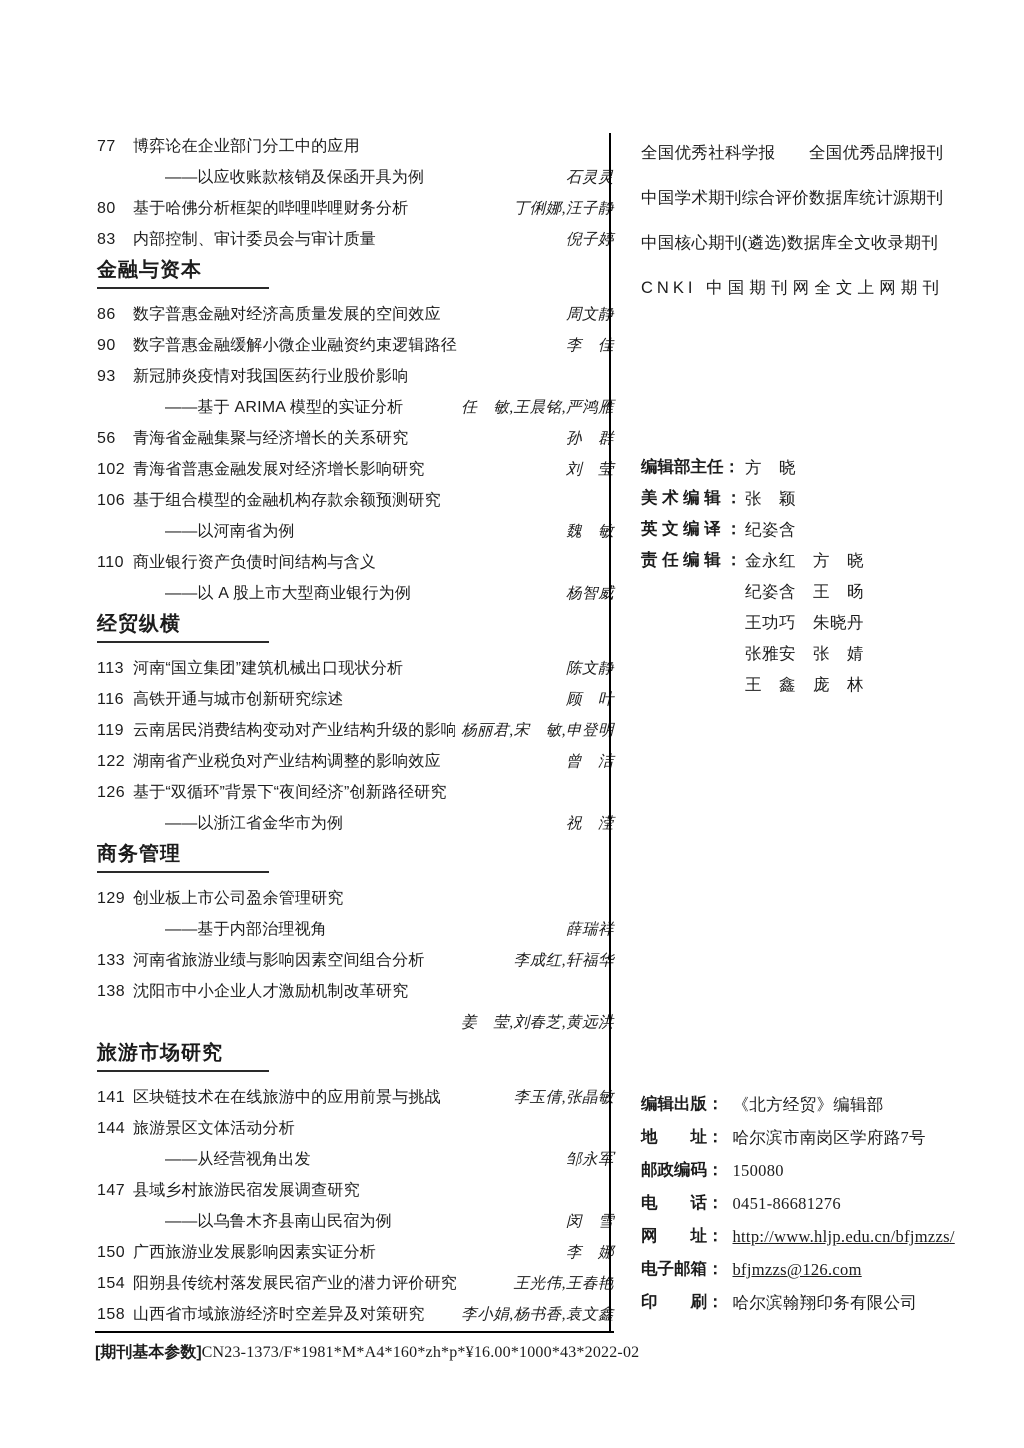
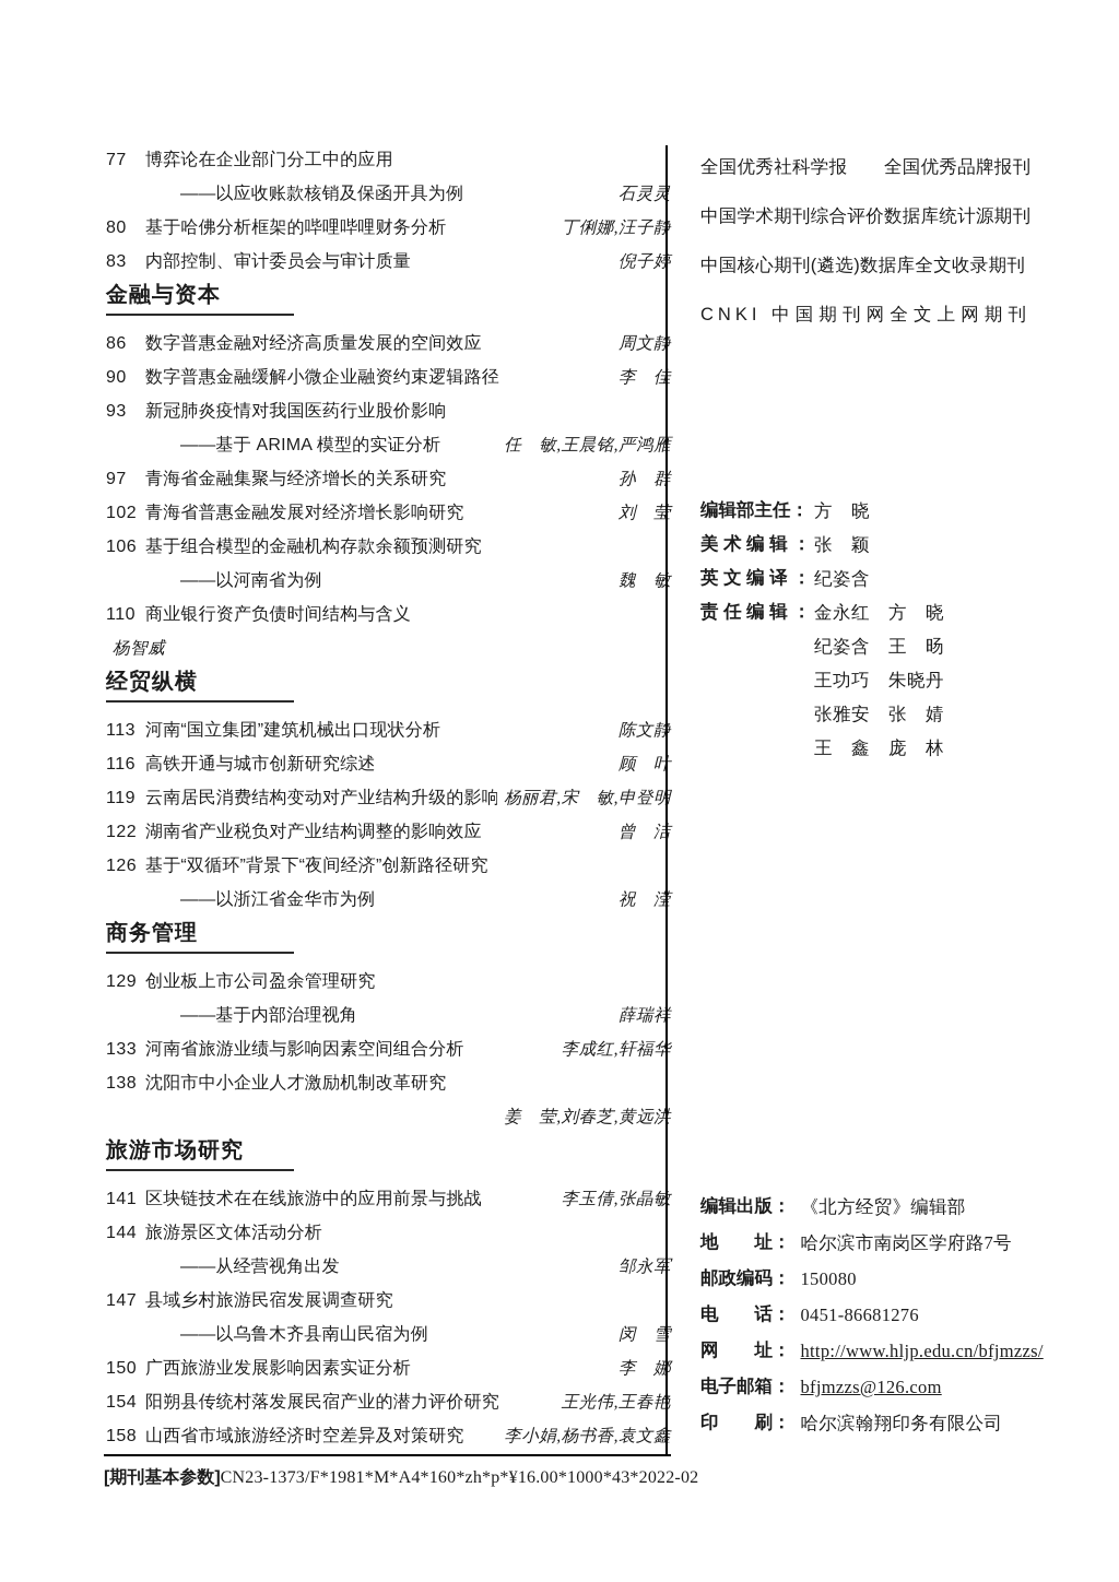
  77
  博弈论在企业部门分工中的应用
  ——以应收账款核销及保函开具为例
  石灵灵
  80
  基于哈佛分析框架的哔哩哔哩财务分析
  丁俐娜,汪子静
  83
  内部控制、审计委员会与审计质量
  倪子婷
  金融与资本
  86
  数字普惠金融对经济高质量发展的空间效应
  周文静
  90
  数字普惠金融缓解小微企业融资约束逻辑路径
  李 佳
  93
  新冠肺炎疫情对我国医药行业股价影响
  ——基于 ARIMA 模型的实证分析
  任 敏,王晨铭,严鸿雁
- 56
+ 97
  青海省金融集聚与经济增长的关系研究
  孙 群
  102
  青海省普惠金融发展对经济增长影响研究
  刘 莹
  106
  基于组合模型的金融机构存款余额预测研究
  ——以河南省为例
  魏 敏
  110
  商业银行资产负债时间结构与含义
- ——以 A 股上市大型商业银行为例
  杨智威
  经贸纵横
  113
  河南“国立集团”建筑机械出口现状分析
  陈文静
  116
  高铁开通与城市创新研究综述
  顾 叶
  119
  云南居民消费结构变动对产业结构升级的影响
  杨丽君,宋 敏,申登明
  122
  湖南省产业税负对产业结构调整的影响效应
  曾 洁
  126
  基于“双循环”背景下“夜间经济”创新路径研究
  ——以浙江省金华市为例
  祝 滢
  商务管理
  129
  创业板上市公司盈余管理研究
  ——基于内部治理视角
  薛瑞祥
  133
  河南省旅游业绩与影响因素空间组合分析
  李成红,轩福华
  138
  沈阳市中小企业人才激励机制改革研究
  姜 莹,刘春芝,黄远洪
  旅游市场研究
  141
  区块链技术在在线旅游中的应用前景与挑战
  李玉倩,张晶敏
  144
  旅游景区文体活动分析
  ——从经营视角出发
  邹永军
  147
  县域乡村旅游民宿发展调查研究
  ——以乌鲁木齐县南山民宿为例
  闵 雪
  150
  广西旅游业发展影响因素实证分析
  李 娜
  154
  阳朔县传统村落发展民宿产业的潜力评价研究
  王光伟,王春艳
  158
  山西省市域旅游经济时空差异及对策研究
  李小娟,杨书香,袁文鑫
  全国优秀社科学报 全国优秀品牌报刊
  中国学术期刊综合评价数据库统计源期刊
  中国核心期刊(遴选)数据库全文收录期刊
  CNKI 中国期刊网全文上网期刊
  编辑部主任：
  方 晓
  美 术 编 辑 ：
  张 颖
  英 文 编 译 ：
  纪姿含
  责 任 编 辑 ：
  金永红 方 晓
  纪姿含 王 旸
  王功巧 朱晓丹
  张雅安 张 婧
  王 鑫 庞 林
  编辑出版：
  《北方经贸》编辑部
  地 址：
  哈尔滨市南岗区学府路7号
  邮政编码：
  150080
  电 话：
  0451-86681276
  网 址：
  http://www.hljp.edu.cn/bfjmzzs/
  电子邮箱：
  bfjmzzs@126.com
  印 刷：
  哈尔滨翰翔印务有限公司
  [期刊基本参数]CN23-1373/F*1981*M*A4*160*zh*p*¥16.00*1000*43*2022-02
